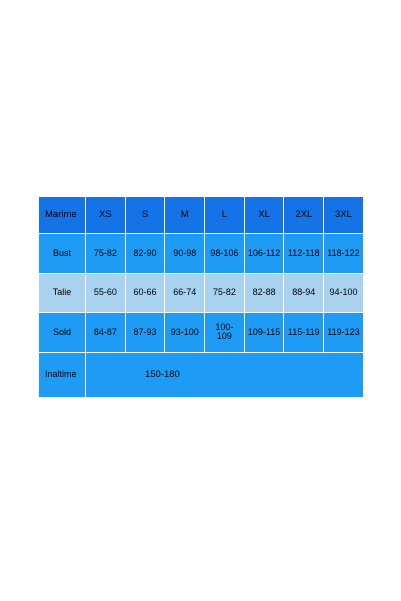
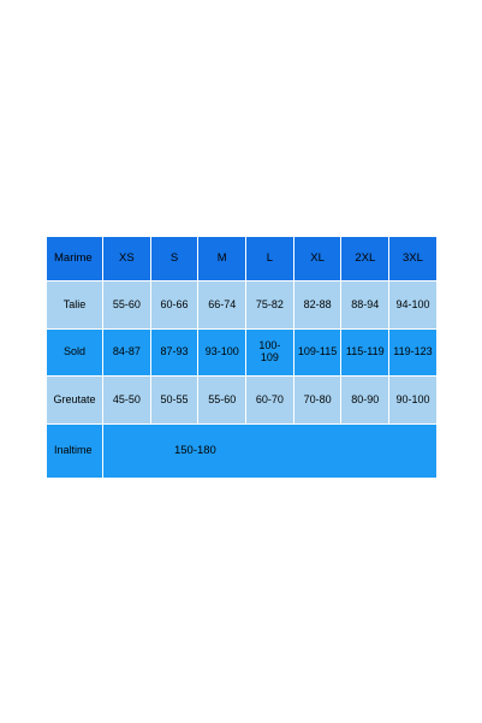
  Marime	XS	S	M	L	XL	2XL	3XL
- Bust	75-82	82-90	90-98	98-106	106-112	112-118	118-122
  Talie	55-60	60-66	66-74	75-82	82-88	88-94	94-100
  Sold	84-87	87-93	93-100	100-109	109-115	115-119	119-123
+ Greutate	45-50	50-55	55-60	60-70	70-80	80-90	90-100
  Inaltime	150-180
